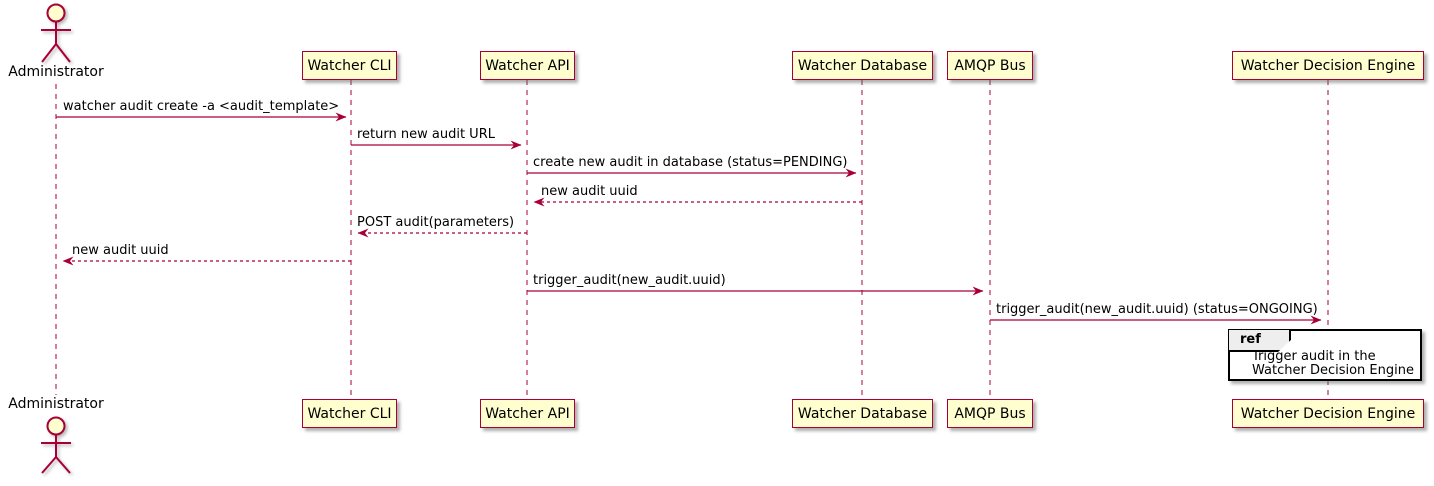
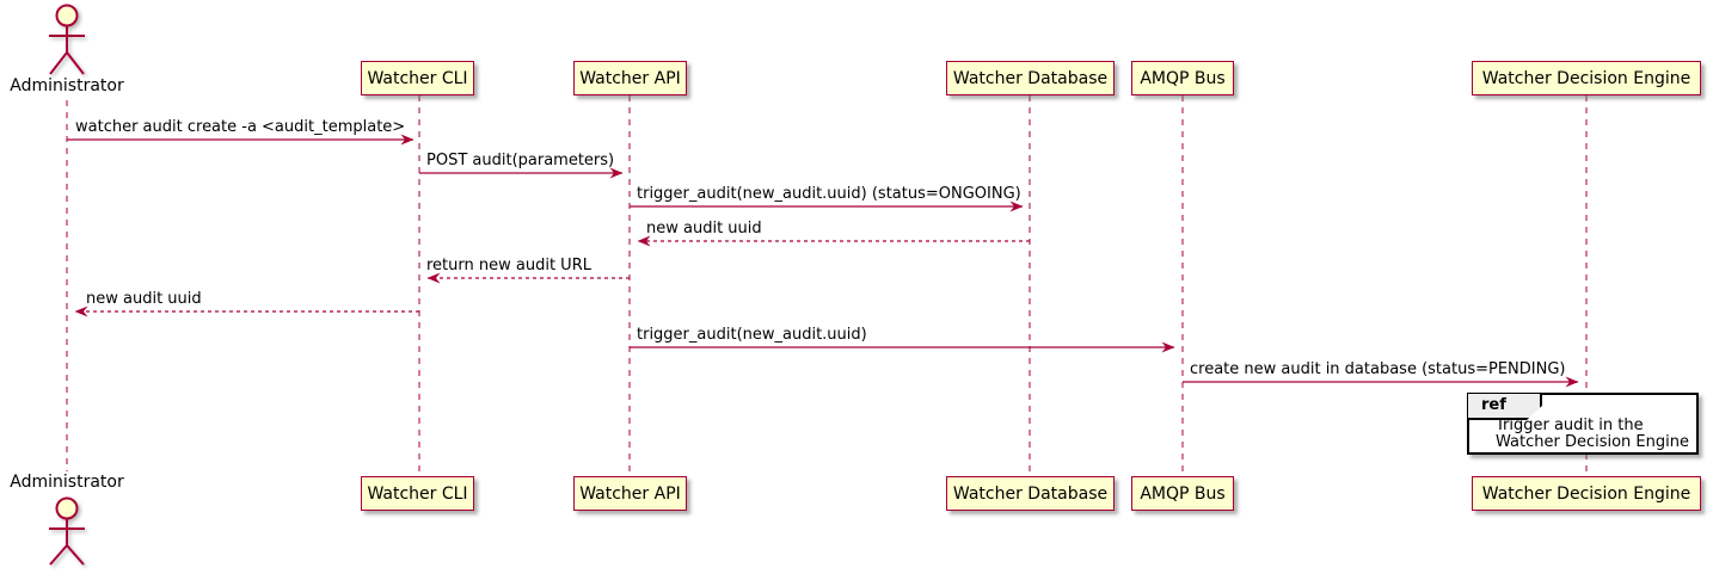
  ref
  Trigger audit in the
  Watcher Decision Engine
  Administrator
  Watcher CLI
  Watcher API
  Watcher Database
  AMQP Bus
  Watcher Decision Engine
  Administrator
  Watcher CLI
  Watcher API
  Watcher Database
  AMQP Bus
  Watcher Decision Engine
  watcher audit create -a <audit_template>
- return new audit URL
+ POST audit(parameters)
- create new audit in database (status=PENDING)
+ trigger_audit(new_audit.uuid) (status=ONGOING)
  new audit uuid
- POST audit(parameters)
+ return new audit URL
  new audit uuid
  trigger_audit(new_audit.uuid)
- trigger_audit(new_audit.uuid) (status=ONGOING)
+ create new audit in database (status=PENDING)
